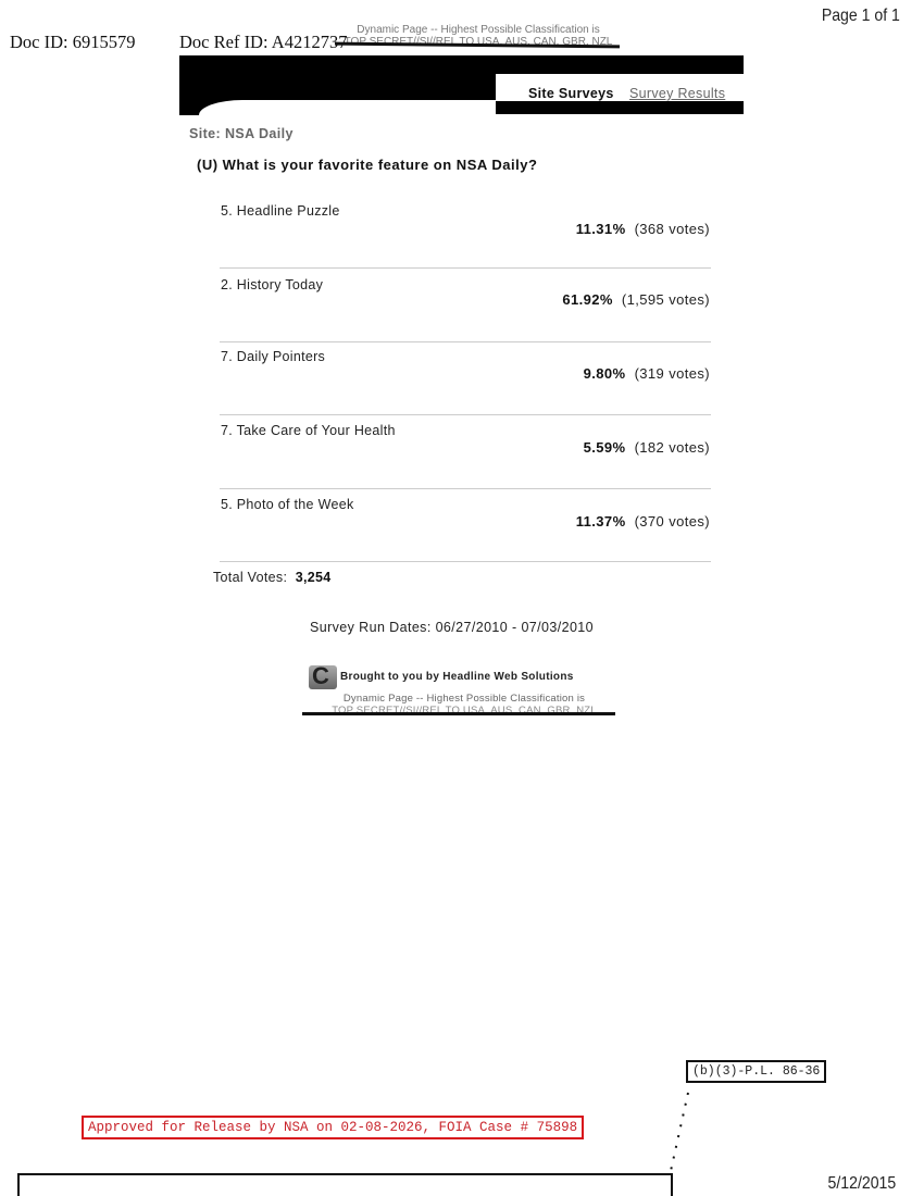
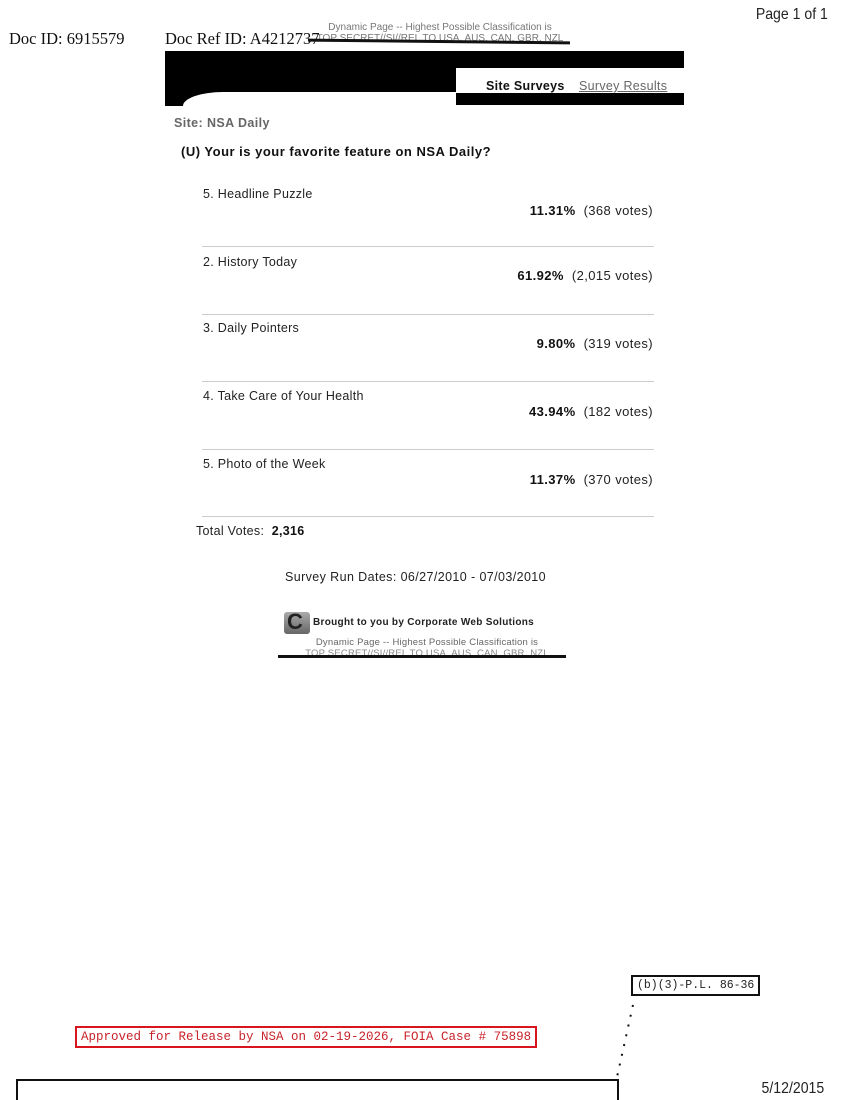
  Page 1 of 1
  Doc ID: 6915579
  Dynamic Page -- Highest Possible Classification is
  Doc Ref ID: A42127
  Site Surveys
  Survey Results
  Site: NSA Daily
- (U) What is your favorite feature on NSA Daily?
+ (U) Your is your favorite feature on NSA Daily?
  5. Headline Puzzle
  11.31% (368 votes)
  2. History Today
- 61.92% (1,595 votes)
+ 61.92% (2,015 votes)
- 7. Daily Pointers
+ 3. Daily Pointers
  9.80% (319 votes)
- 7. Take Care of Your Health
+ 4. Take Care of Your Health
- 5.59% (182 votes)
+ 43.94% (182 votes)
  5. Photo of the Week
  11.37% (370 votes)
- Total Votes: 3,254
+ Total Votes: 2,316
  Survey Run Dates: 06/27/2010 - 07/03/2010
  C
- Brought to you by Headline Web Solutions
+ Brought to you by Corporate Web Solutions
  Dynamic Page -- Highest Possible Classification is
  TOP SECRET//SI//REL TO USA, AUS, CAN, GBR, NZL
  (b)(3)-P.L. 86-36
- Approved for Release by NSA on 02-08-2026, FOIA Case # 75898
+ Approved for Release by NSA on 02-19-2026, FOIA Case # 75898
  5/12/2015
